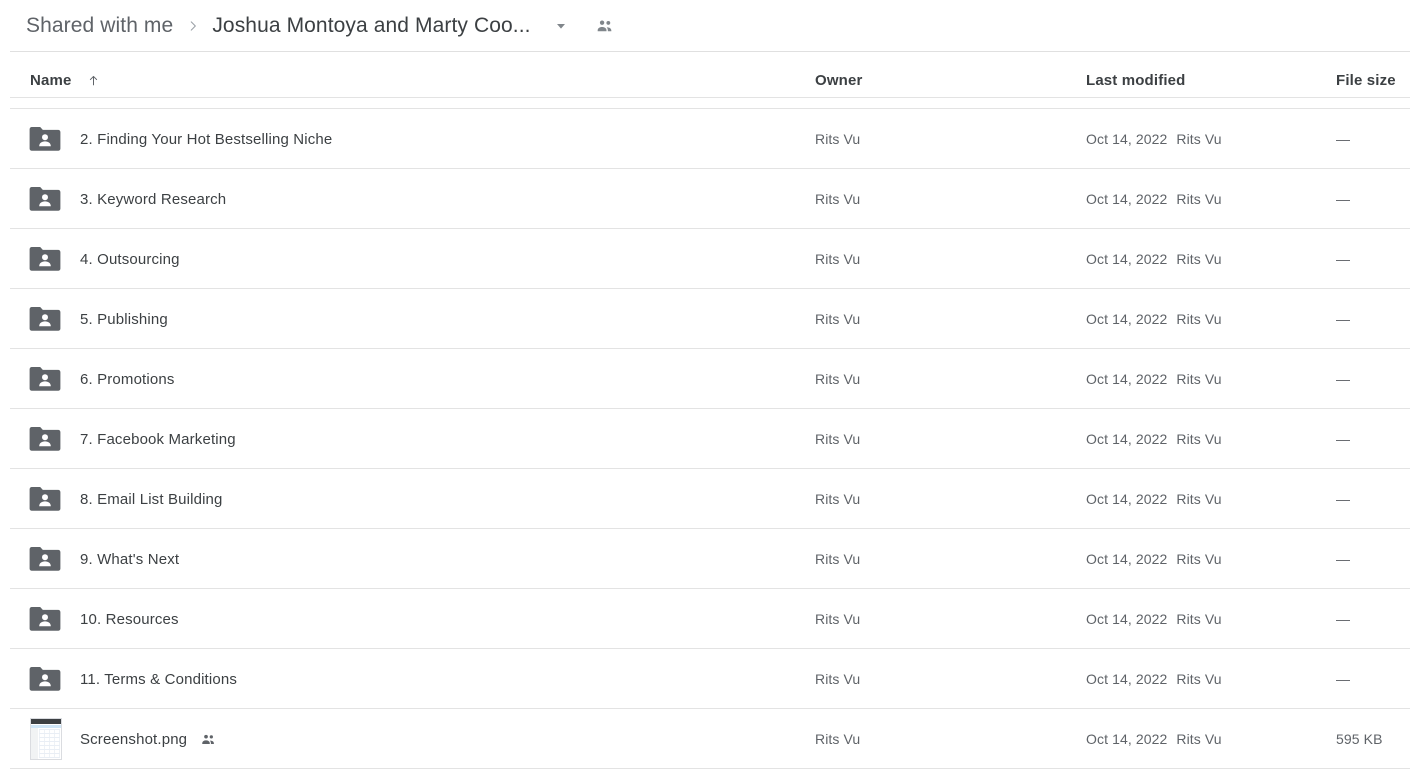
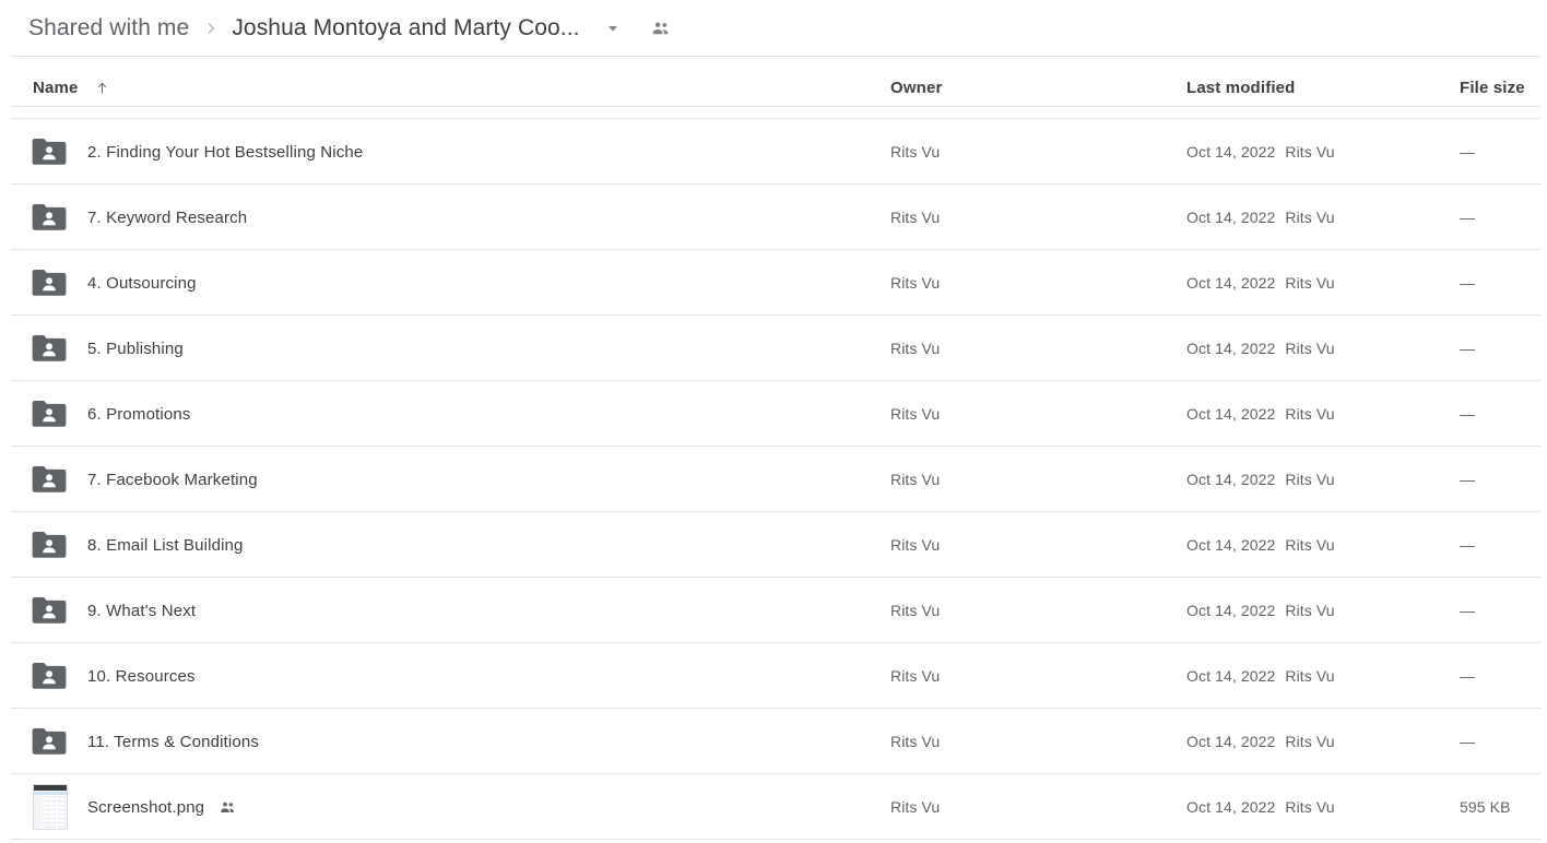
  Shared with me
  Joshua Montoya and Marty Coo...
  Name
  Owner
  Last modified
  File size
  2. Finding Your Hot Bestselling Niche
  Rits Vu
  Oct 14, 2022 Rits Vu
  —
- 3. Keyword Research
+ 7. Keyword Research
  Rits Vu
  Oct 14, 2022 Rits Vu
  —
  4. Outsourcing
  Rits Vu
  Oct 14, 2022 Rits Vu
  —
  5. Publishing
  Rits Vu
  Oct 14, 2022 Rits Vu
  —
  6. Promotions
  Rits Vu
  Oct 14, 2022 Rits Vu
  —
  7. Facebook Marketing
  Rits Vu
  Oct 14, 2022 Rits Vu
  —
  8. Email List Building
  Rits Vu
  Oct 14, 2022 Rits Vu
  —
  9. What's Next
  Rits Vu
  Oct 14, 2022 Rits Vu
  —
  10. Resources
  Rits Vu
  Oct 14, 2022 Rits Vu
  —
  11. Terms & Conditions
  Rits Vu
  Oct 14, 2022 Rits Vu
  —
  Screenshot.png
  Rits Vu
  Oct 14, 2022 Rits Vu
  595 KB
